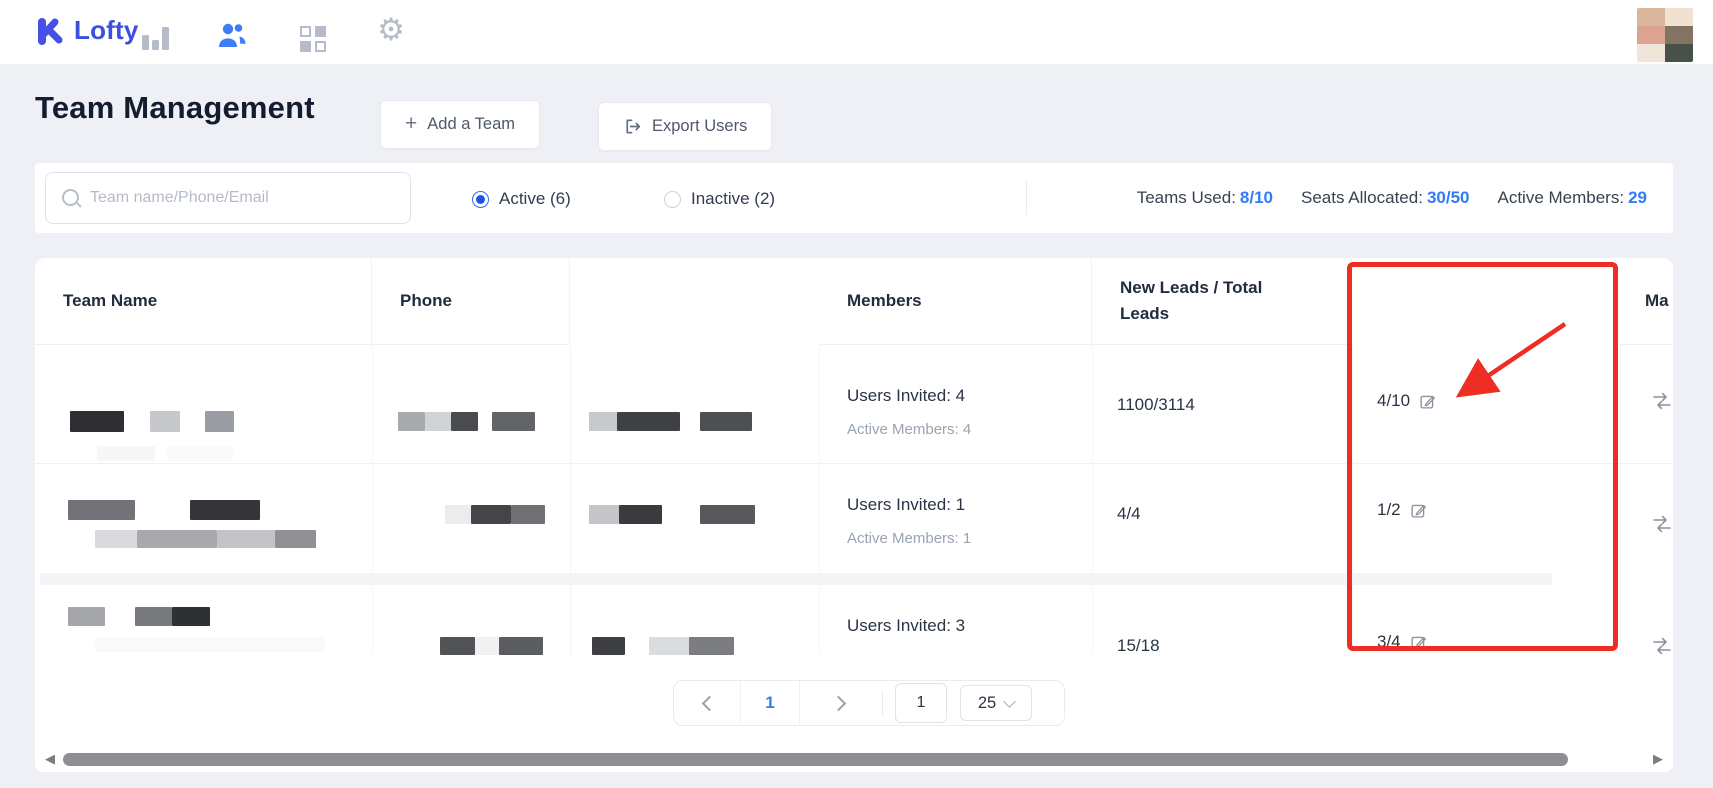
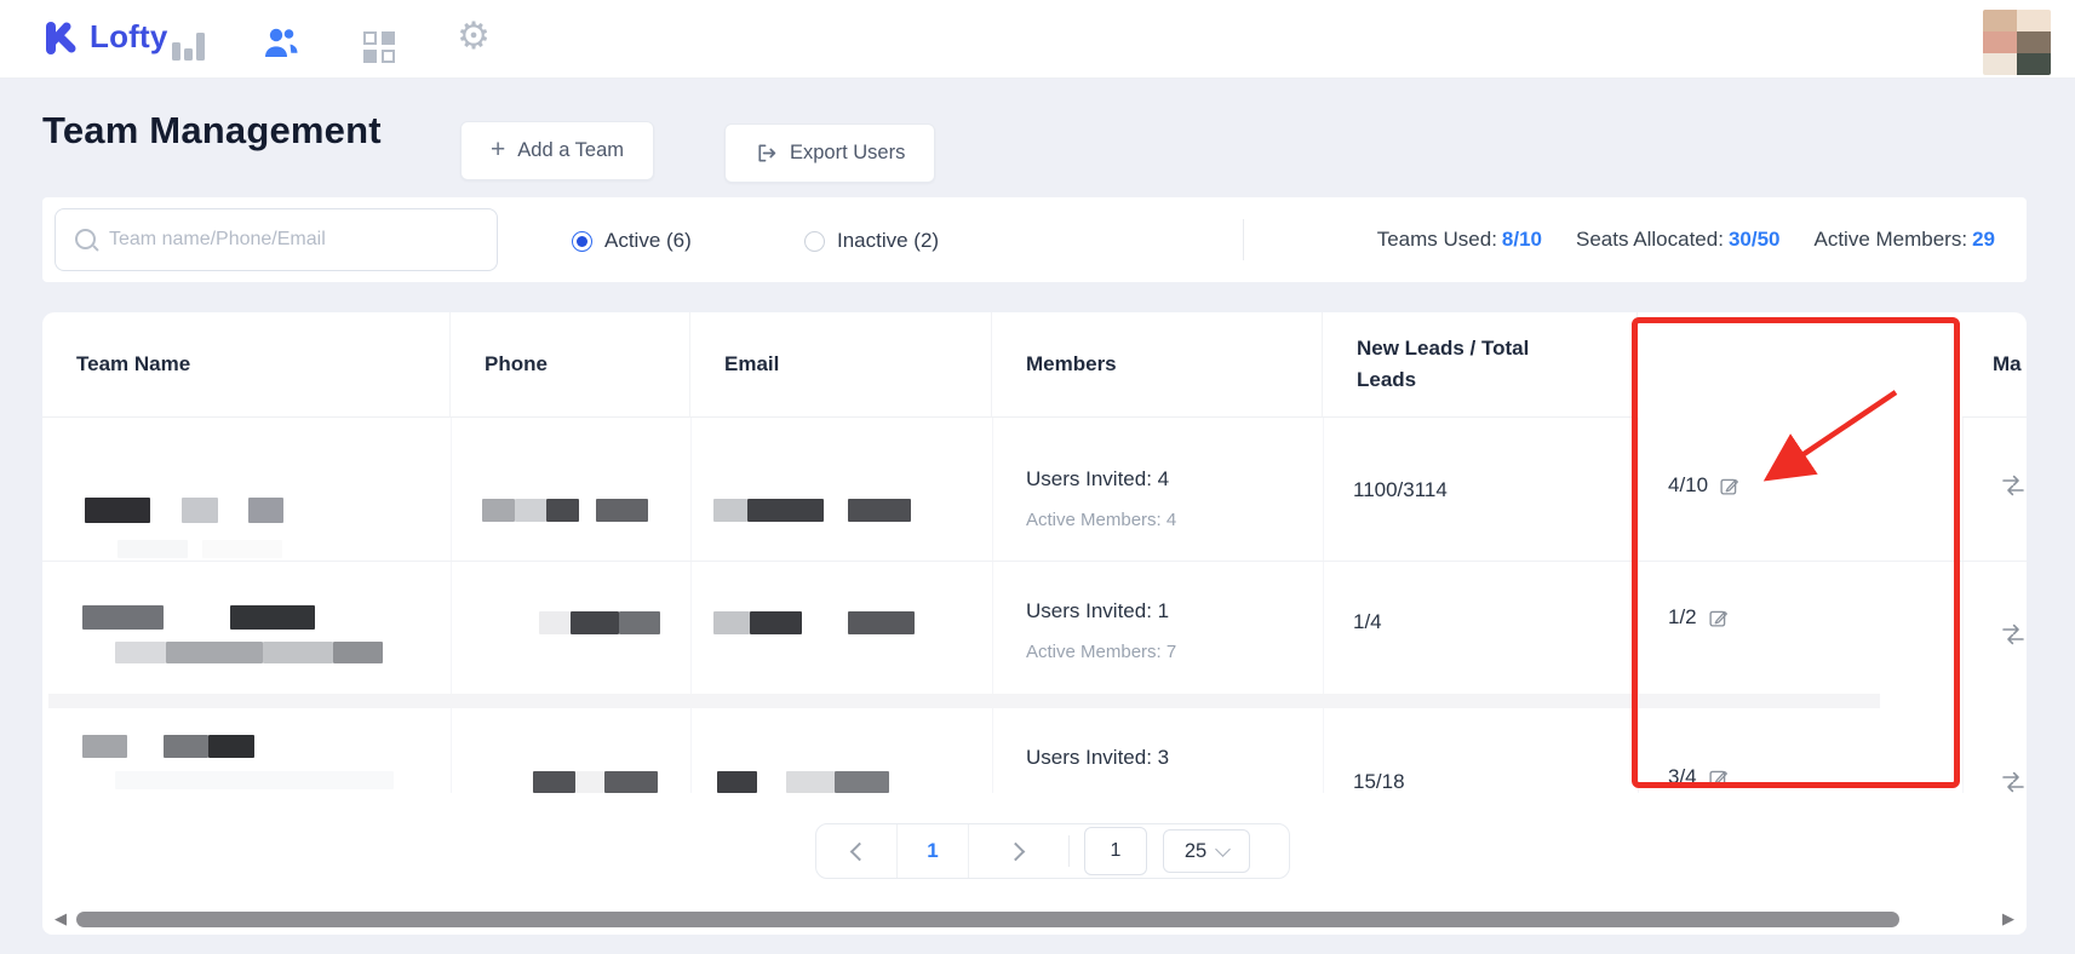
  Lofty
  ⚙
  Team Management
  +
  Add a Team
  Export Users
  Team name/Phone/Email
  Active (6)
  Inactive (2)
  Teams Used: 8/10
  Seats Allocated: 30/50
  Active Members: 29
  Team Name
  Phone
+ Email
  Members
  New Leads / Total Leads
  Ma
  Users Invited: 4
  Active Members: 4
  1100/3114
  4/10
  Users Invited: 1
- Active Members: 1
+ Active Members: 7
- 4/4
+ 1/4
  1/2
  Users Invited: 3
  15/18
  3/4
  1
  1
  25
  ◀
  ▶
